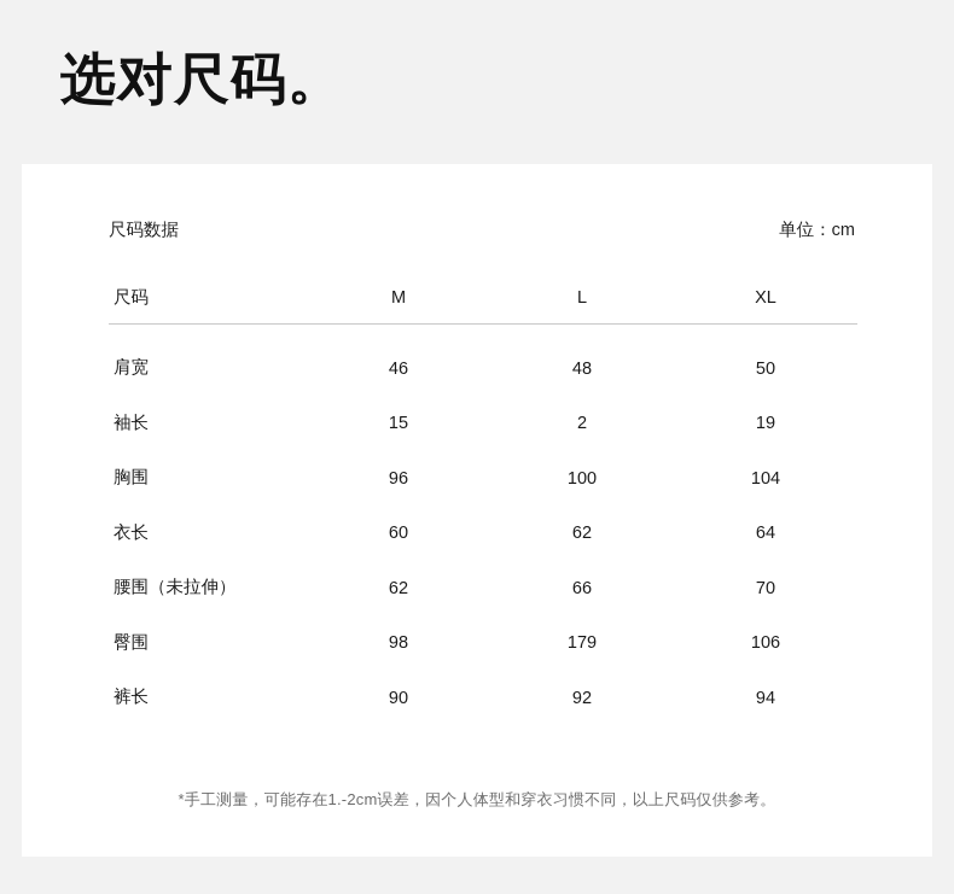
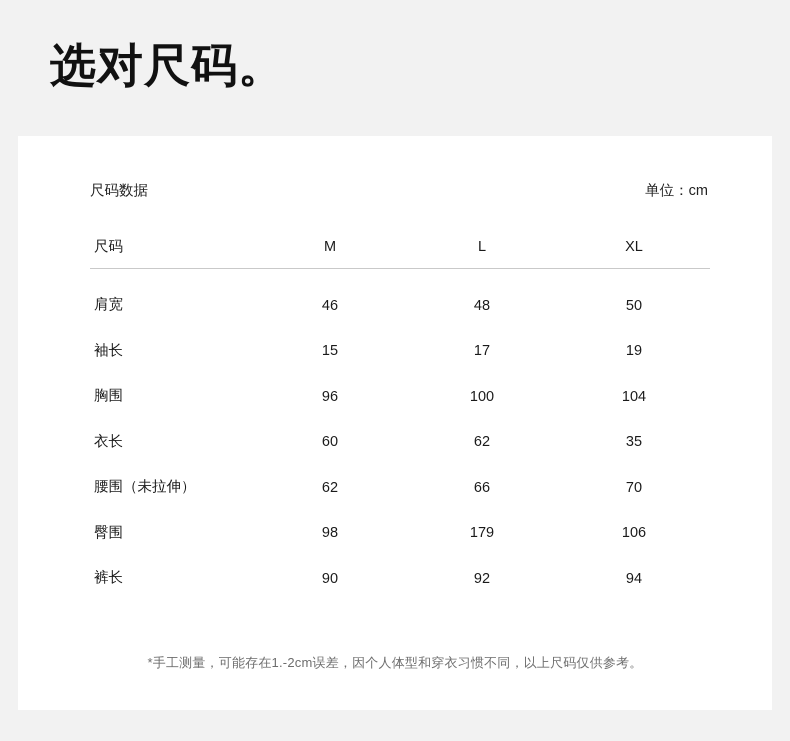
  选对尺码。
  尺码数据
  单位：cm
  尺码	M	L	XL
  肩宽	46	48	50
- 袖长	15	2	19
+ 袖长	15	17	19
  胸围	96	100	104
- 衣长	60	62	64
+ 衣长	60	62	35
  腰围（未拉伸）	62	66	70
  臀围	98	179	106
  裤长	90	92	94
  *手工测量，可能存在1.-2cm误差，因个人体型和穿衣习惯不同，以上尺码仅供参考。
